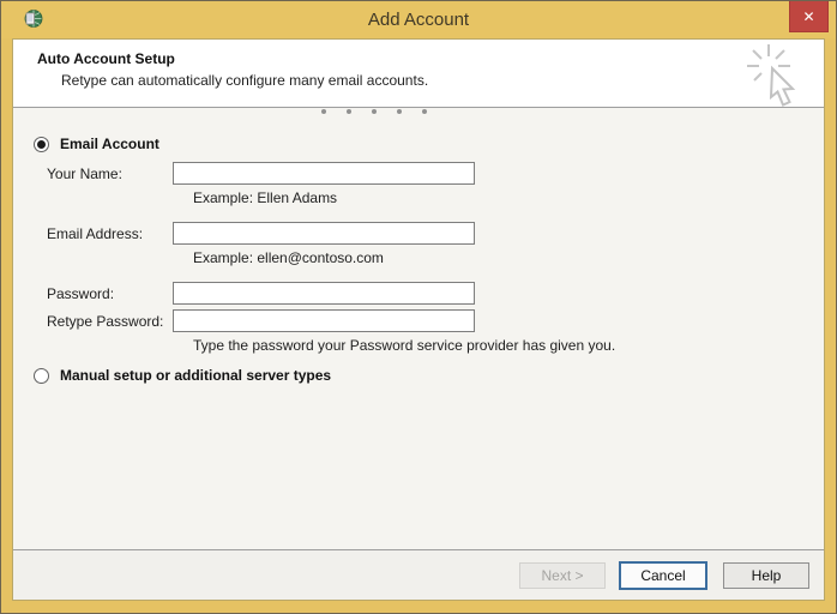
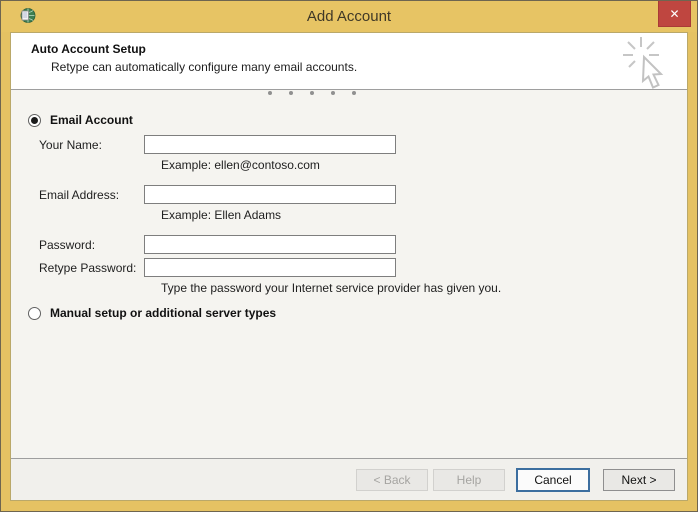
  Add Account
  ✕
  Auto Account Setup
  Retype can automatically configure many email accounts.
  Email Account
  Your Name:
- Example: Ellen Adams
+ Example: ellen@contoso.com
  Email Address:
- Example: ellen@contoso.com
+ Example: Ellen Adams
  Password:
  Retype Password:
- Type the password your Password service provider has given you.
+ Type the password your Internet service provider has given you.
  Manual setup or additional server types
+ < Back
- Next >
+ Help
  Cancel
- Help
+ Next >
